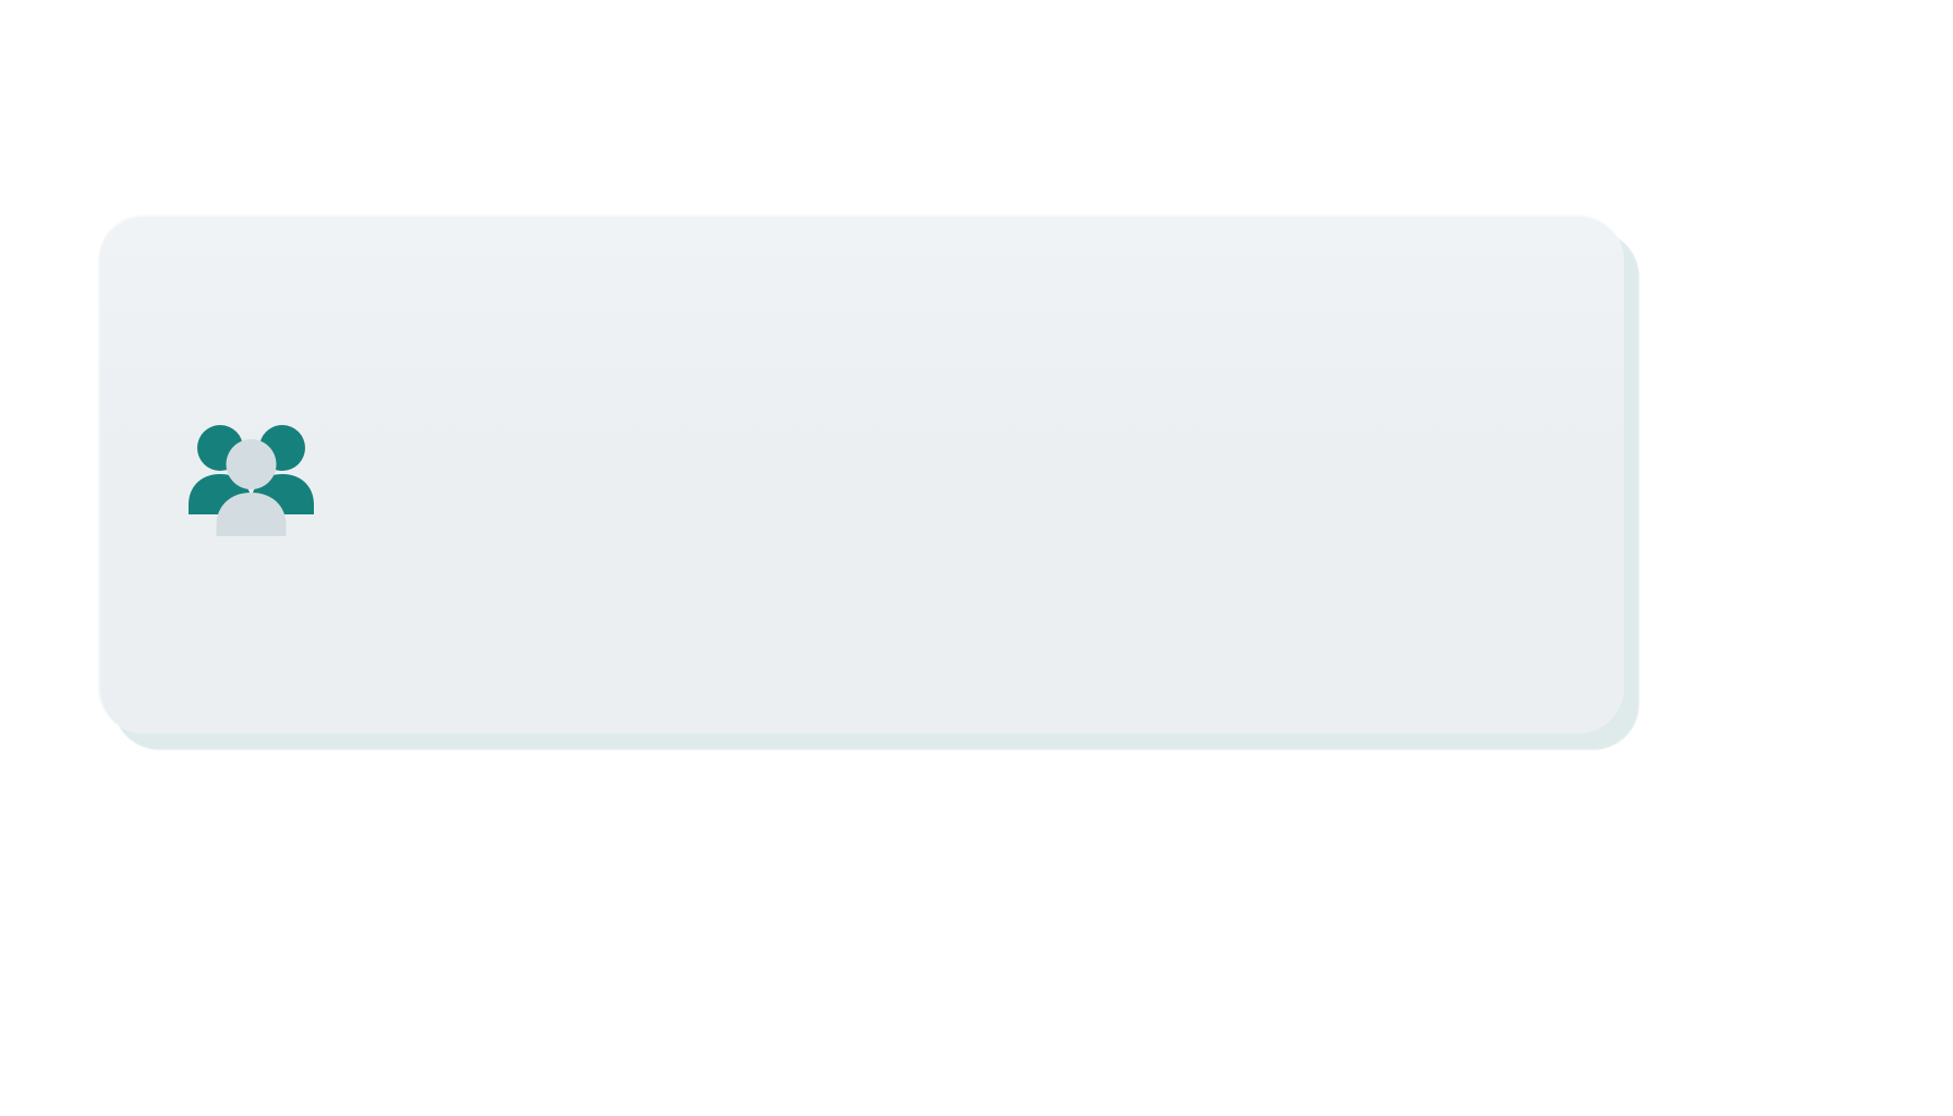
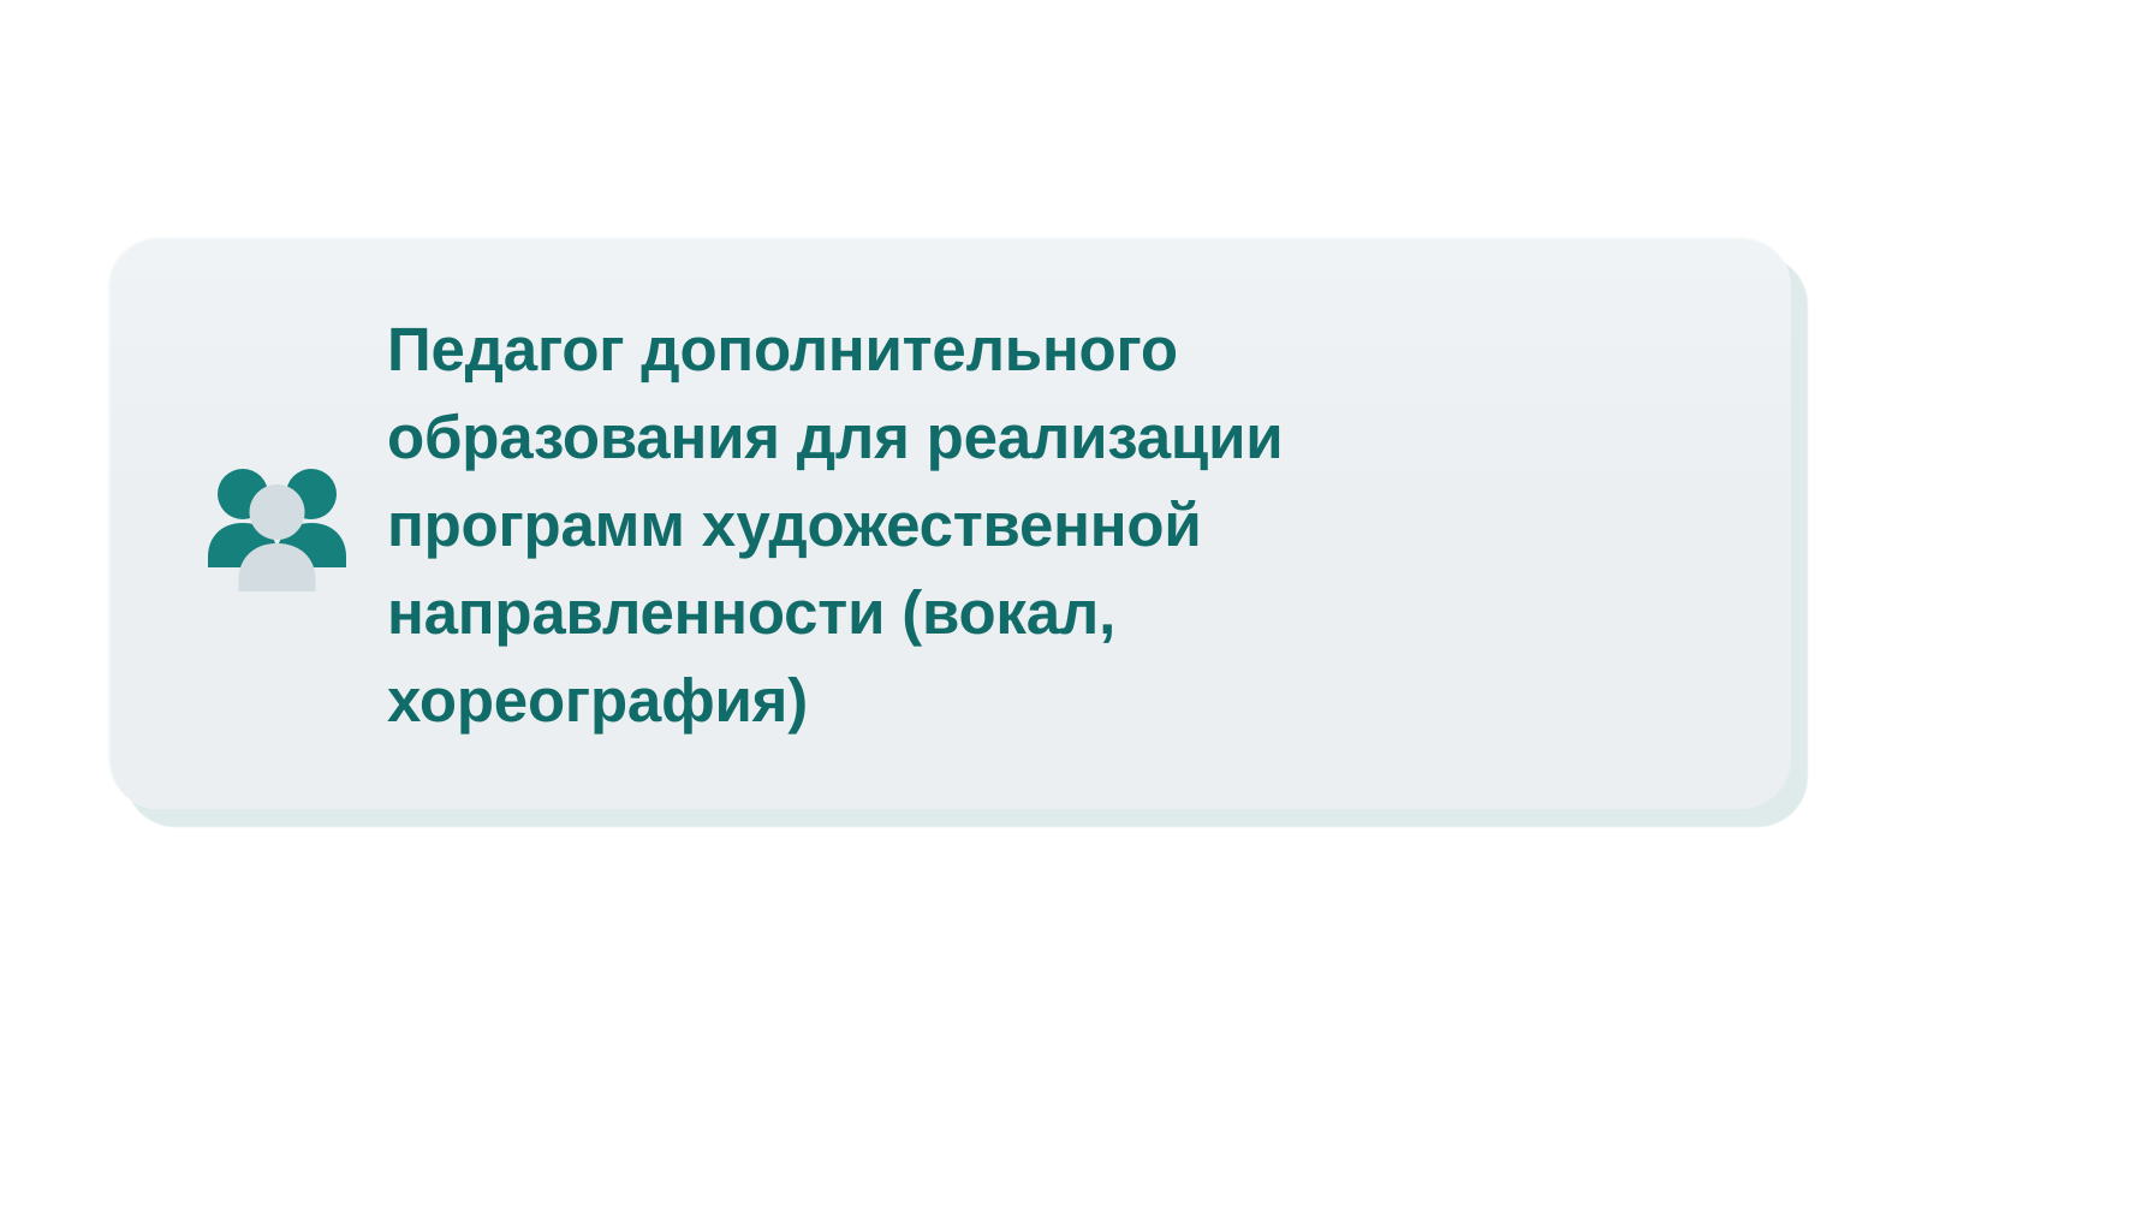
+ Педагог дополнительного
+ образования для реализации
+ программ художественной
+ направленности (вокал,
+ хореография)
